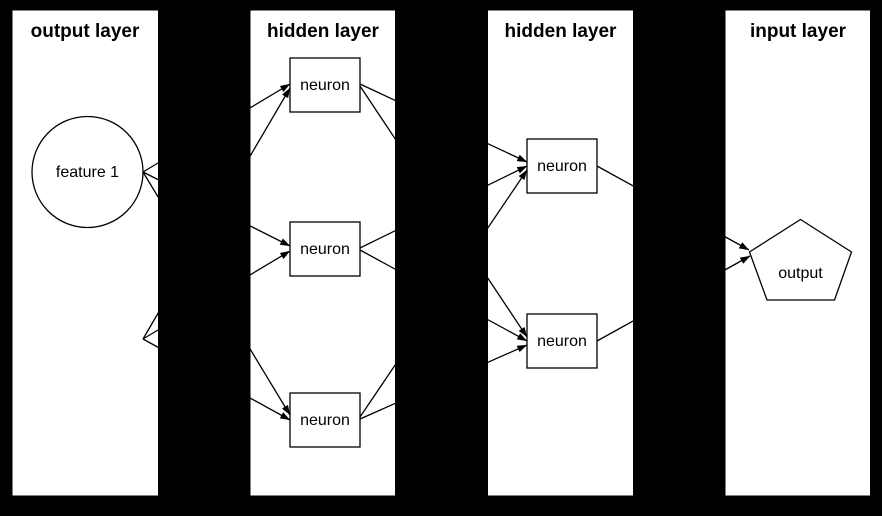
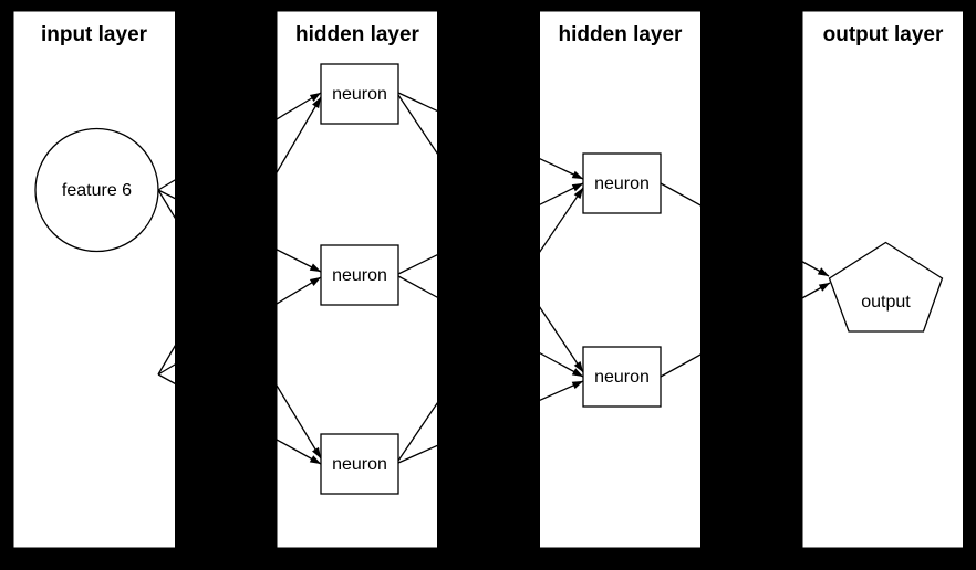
- output layer
+ input layer
  hidden layer
  hidden layer
- input layer
+ output layer
- feature 1
+ feature 6
  neuron
  neuron
  neuron
  neuron
  neuron
  output
